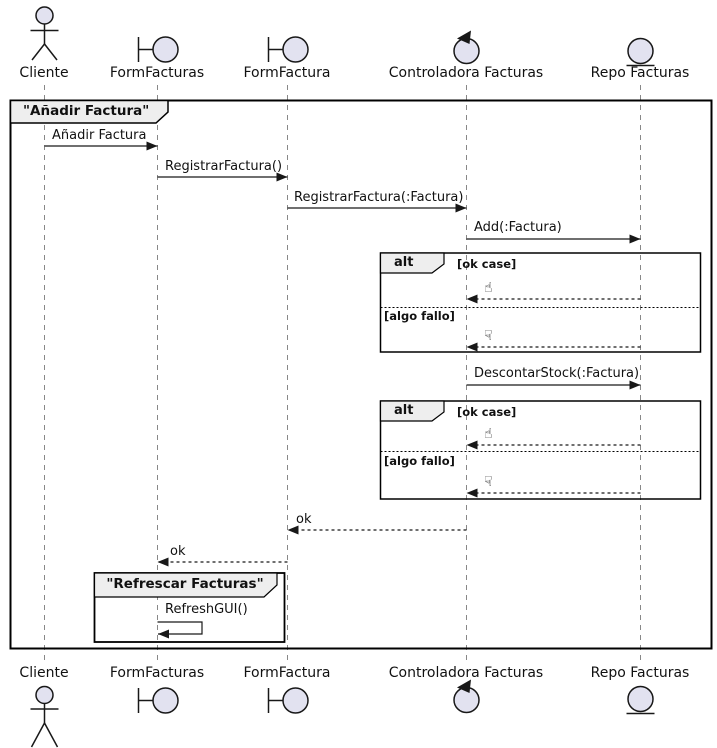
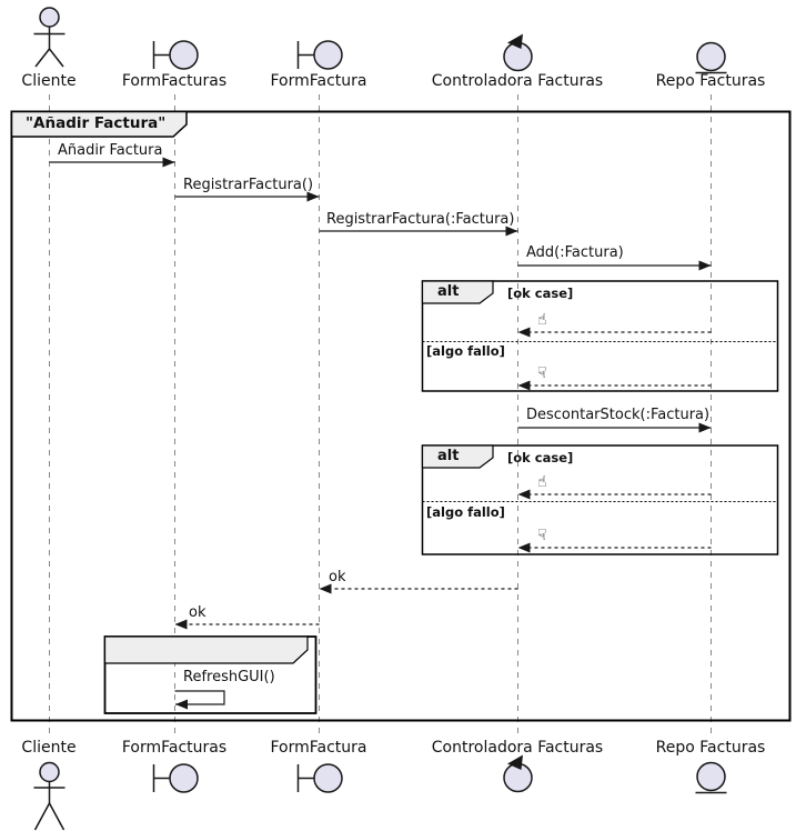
  Cliente
  FormFacturas
  FormFactura
  Controladora Facturas
  Repo Facturas
  "Añadir Factura"
- "Refrescar Facturas"
  Añadir Factura
  RegistrarFactura()
  RegistrarFactura(:Factura)
  Add(:Factura)
  DescontarStock(:Factura)
  ok
  ok
  RefreshGUI()
  alt
  [ok case]
  [algo fallo]
  ☝
  ☟
  alt
  [ok case]
  [algo fallo]
  ☝
  ☟
  Cliente
  FormFacturas
  FormFactura
  Controladora Facturas
  Repo Facturas
